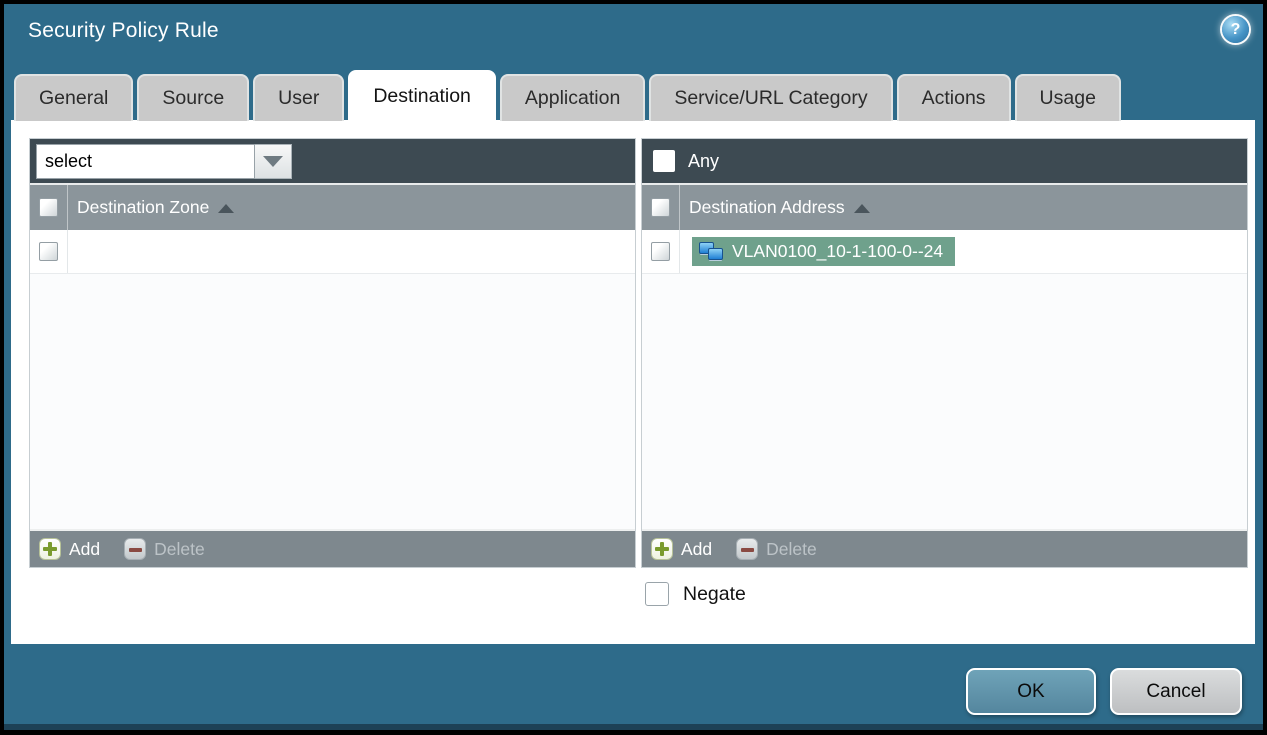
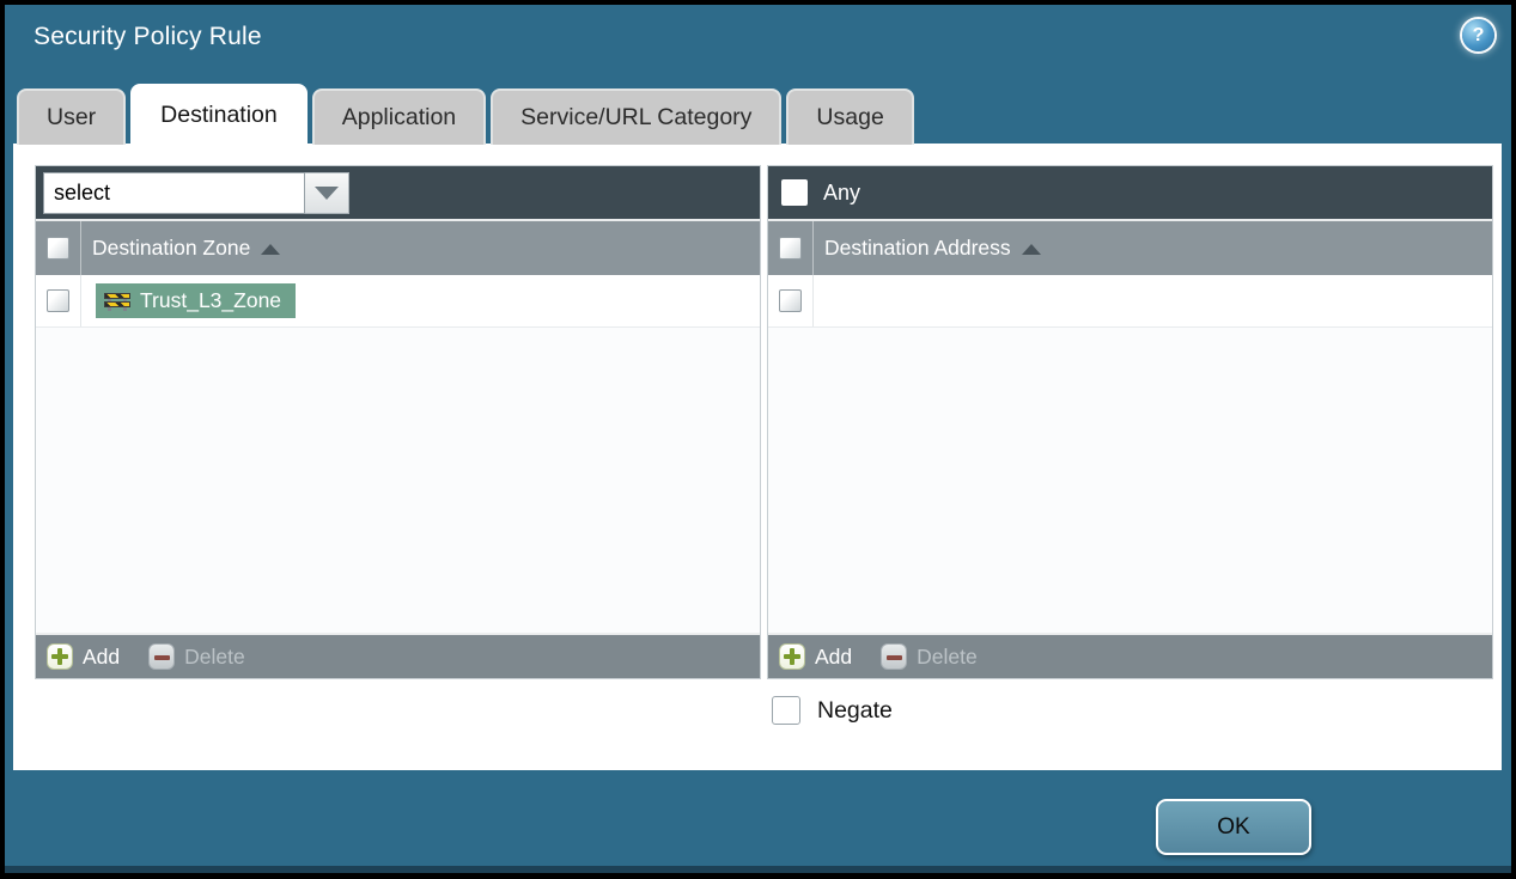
  Security Policy Rule
  ?
- General
- Source
  User
  Destination
  Application
  Service/URL Category
- Actions
  Usage
  select
  Destination Zone
+ Trust_L3_Zone
  Add
  Delete
  Any
  Destination Address
- VLAN0100_10-1-100-0--24
  Add
  Delete
  Negate
  OK
- Cancel
